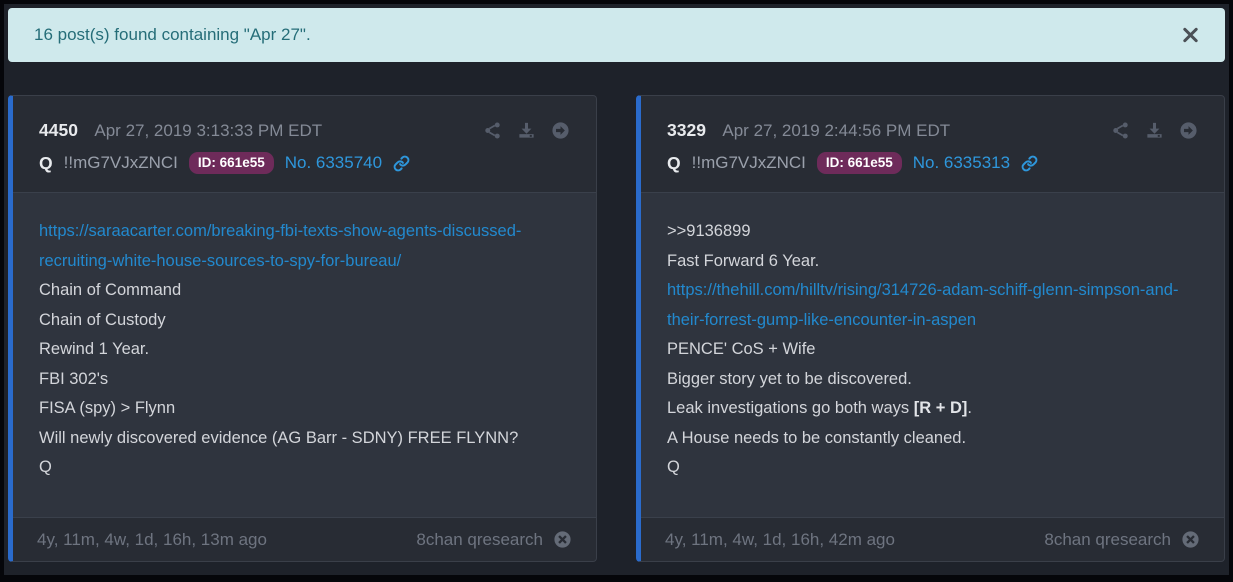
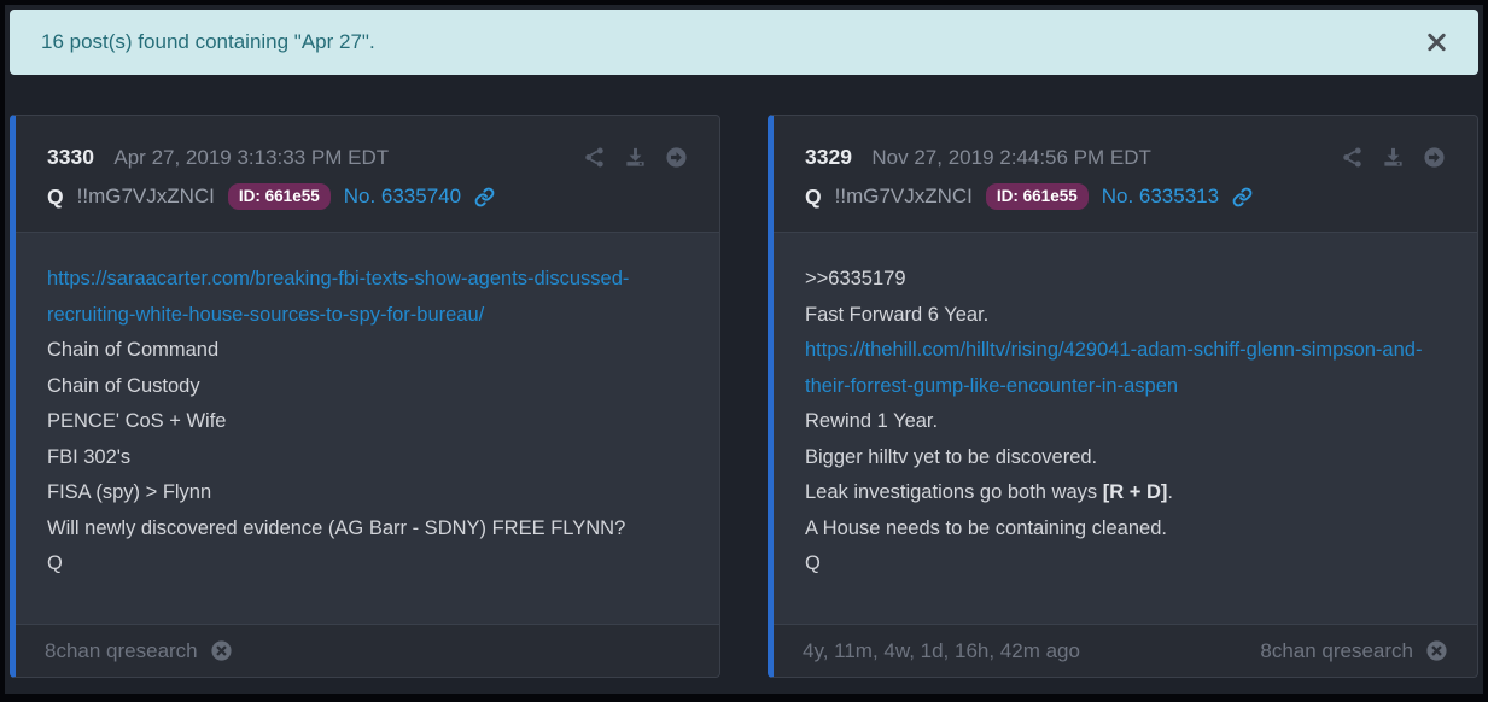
  16 post(s) found containing "Apr 27".
- 4450 Apr 27, 2019 3:13:33 PM EDT
+ 3330 Apr 27, 2019 3:13:33 PM EDT
  Q
  !!mG7VJxZNCI
  ID: 661e55
  No. 6335740
  https://saraacarter.com/breaking-fbi-texts-show-agents-discussed-recruiting-white-house-sources-to-spy-for-bureau/
  Chain of Command
  Chain of Custody
- Rewind 1 Year.
+ PENCE' CoS + Wife
  FBI 302's
  FISA (spy) > Flynn
  Will newly discovered evidence (AG Barr - SDNY) FREE FLYNN?
  Q
- 4y, 11m, 4w, 1d, 16h, 13m ago
  8chan qresearch
- 3329 Apr 27, 2019 2:44:56 PM EDT
+ 3329 Nov 27, 2019 2:44:56 PM EDT
  Q
  !!mG7VJxZNCI
  ID: 661e55
  No. 6335313
- >>9136899
+ >>6335179
  Fast Forward 6 Year.
- https://thehill.com/hilltv/rising/314726-adam-schiff-glenn-simpson-and-their-forrest-gump-like-encounter-in-aspen
+ https://thehill.com/hilltv/rising/429041-adam-schiff-glenn-simpson-and-their-forrest-gump-like-encounter-in-aspen
- PENCE' CoS + Wife
+ Rewind 1 Year.
- Bigger story yet to be discovered.
+ Bigger hilltv yet to be discovered.
  Leak investigations go both ways [R + D].
- A House needs to be constantly cleaned.
+ A House needs to be containing cleaned.
  Q
  4y, 11m, 4w, 1d, 16h, 42m ago
  8chan qresearch
